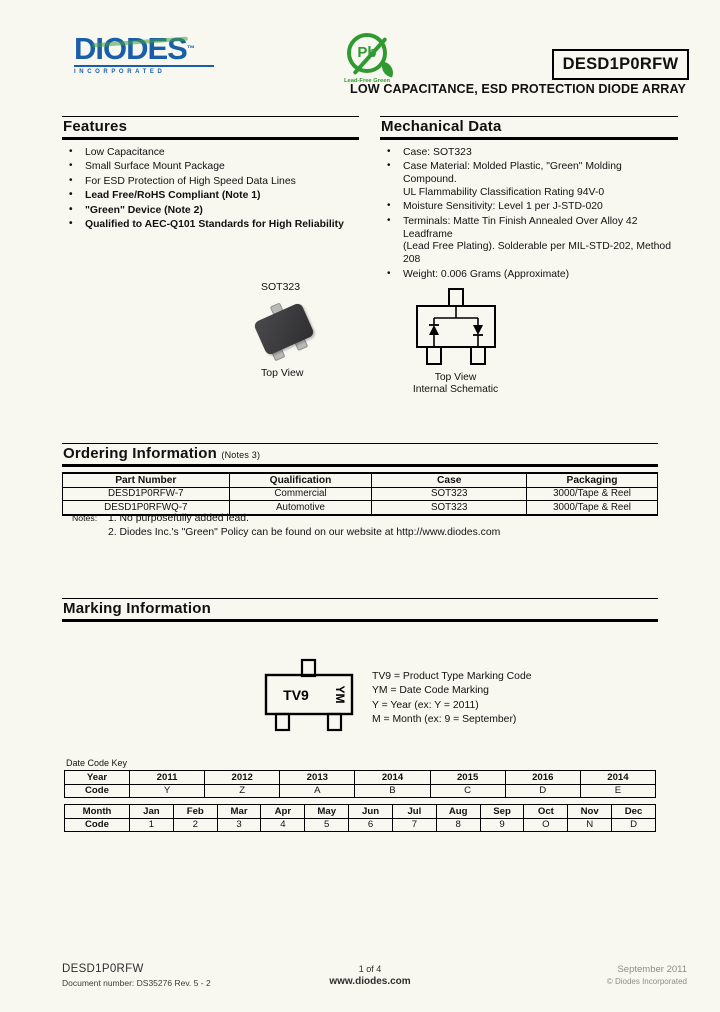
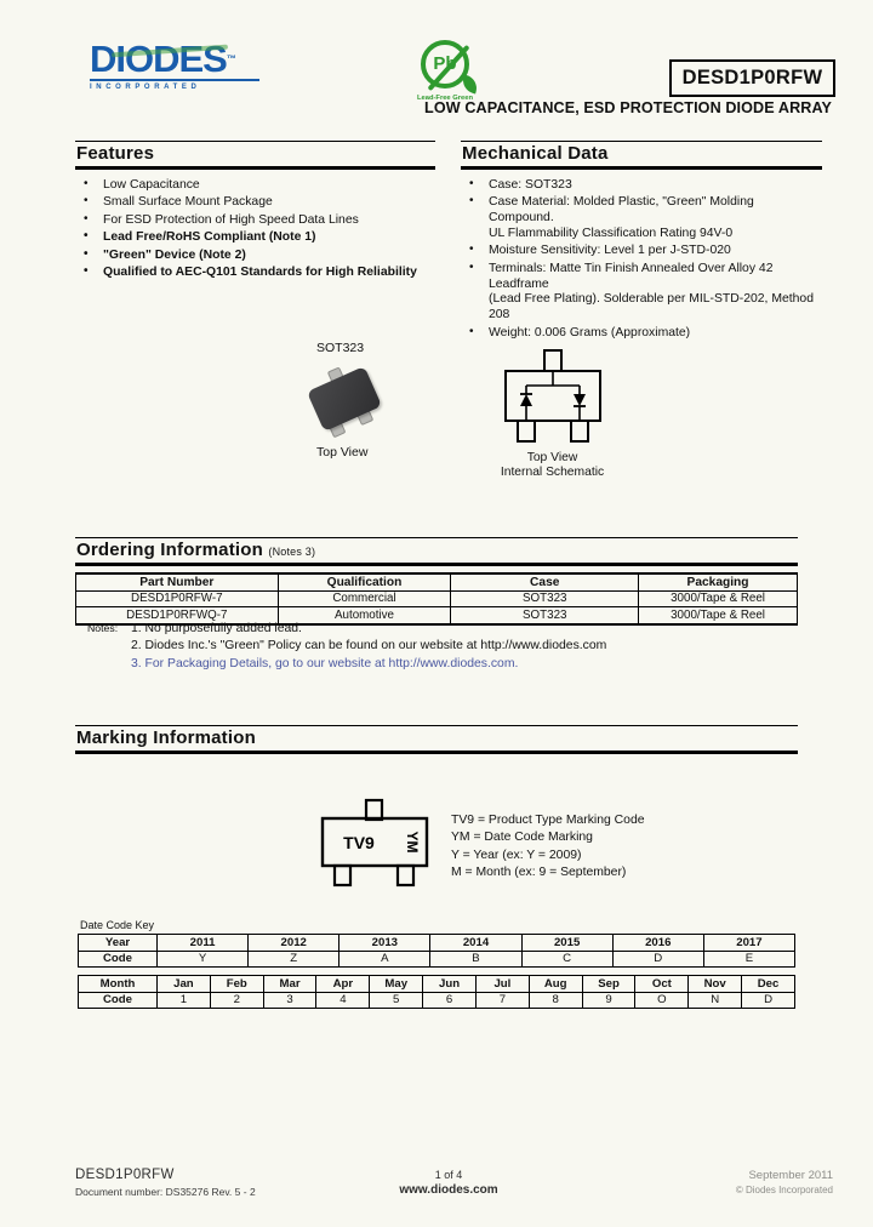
  DIODES™
  DESD1P0RFW
  LOW CAPACITANCE, ESD PROTECTION DIODE ARRAY
  Features
  •
  Low Capacitance
  •
  Small Surface Mount Package
  •
  For ESD Protection of High Speed Data Lines
  •
  Lead Free/RoHS Compliant (Note 1)
  •
  "Green" Device (Note 2)
  •
  Qualified to AEC-Q101 Standards for High Reliability
  Mechanical Data
  •
  Case: SOT323
  •
  Case Material: Molded Plastic, "Green" Molding Compound.
  UL Flammability Classification Rating 94V-0
  •
  Moisture Sensitivity: Level 1 per J-STD-020
  •
  Terminals: Matte Tin Finish Annealed Over Alloy 42 Leadframe
  (Lead Free Plating). Solderable per MIL-STD-202, Method 208
  •
  Weight: 0.006 Grams (Approximate)
  SOT323
  Top View
  Top View
  Internal Schematic
  Ordering Information (Notes 3)
  Part Number	Qualification	Case	Packaging
  DESD1P0RFW-7	Commercial	SOT323	3000/Tape & Reel
  DESD1P0RFWQ-7	Automotive	SOT323	3000/Tape & Reel
  Notes:
  1. No purposefully added lead.
  2. Diodes Inc.'s "Green" Policy can be found on our website at http://www.diodes.com
+ 3. For Packaging Details, go to our website at http://www.diodes.com.
  Marking Information
  TV9
  TV9 = Product Type Marking Code
  YM = Date Code Marking
- Y = Year (ex: Y = 2011)
+ Y = Year (ex: Y = 2009)
  M = Month (ex: 9 = September)
  Date Code Key
- Year	2011	2012	2013	2014	2015	2016	2014
+ Year	2011	2012	2013	2014	2015	2016	2017
  Code	Y	Z	A	B	C	D	E
  Month	Jan	Feb	Mar	Apr	May	Jun	Jul	Aug	Sep	Oct	Nov	Dec
  Code	1	2	3	4	5	6	7	8	9	O	N	D
  DESD1P0RFW
  Document number: DS35276 Rev. 5 - 2
  1 of 4
  www.diodes.com
  September 2011
  © Diodes Incorporated
